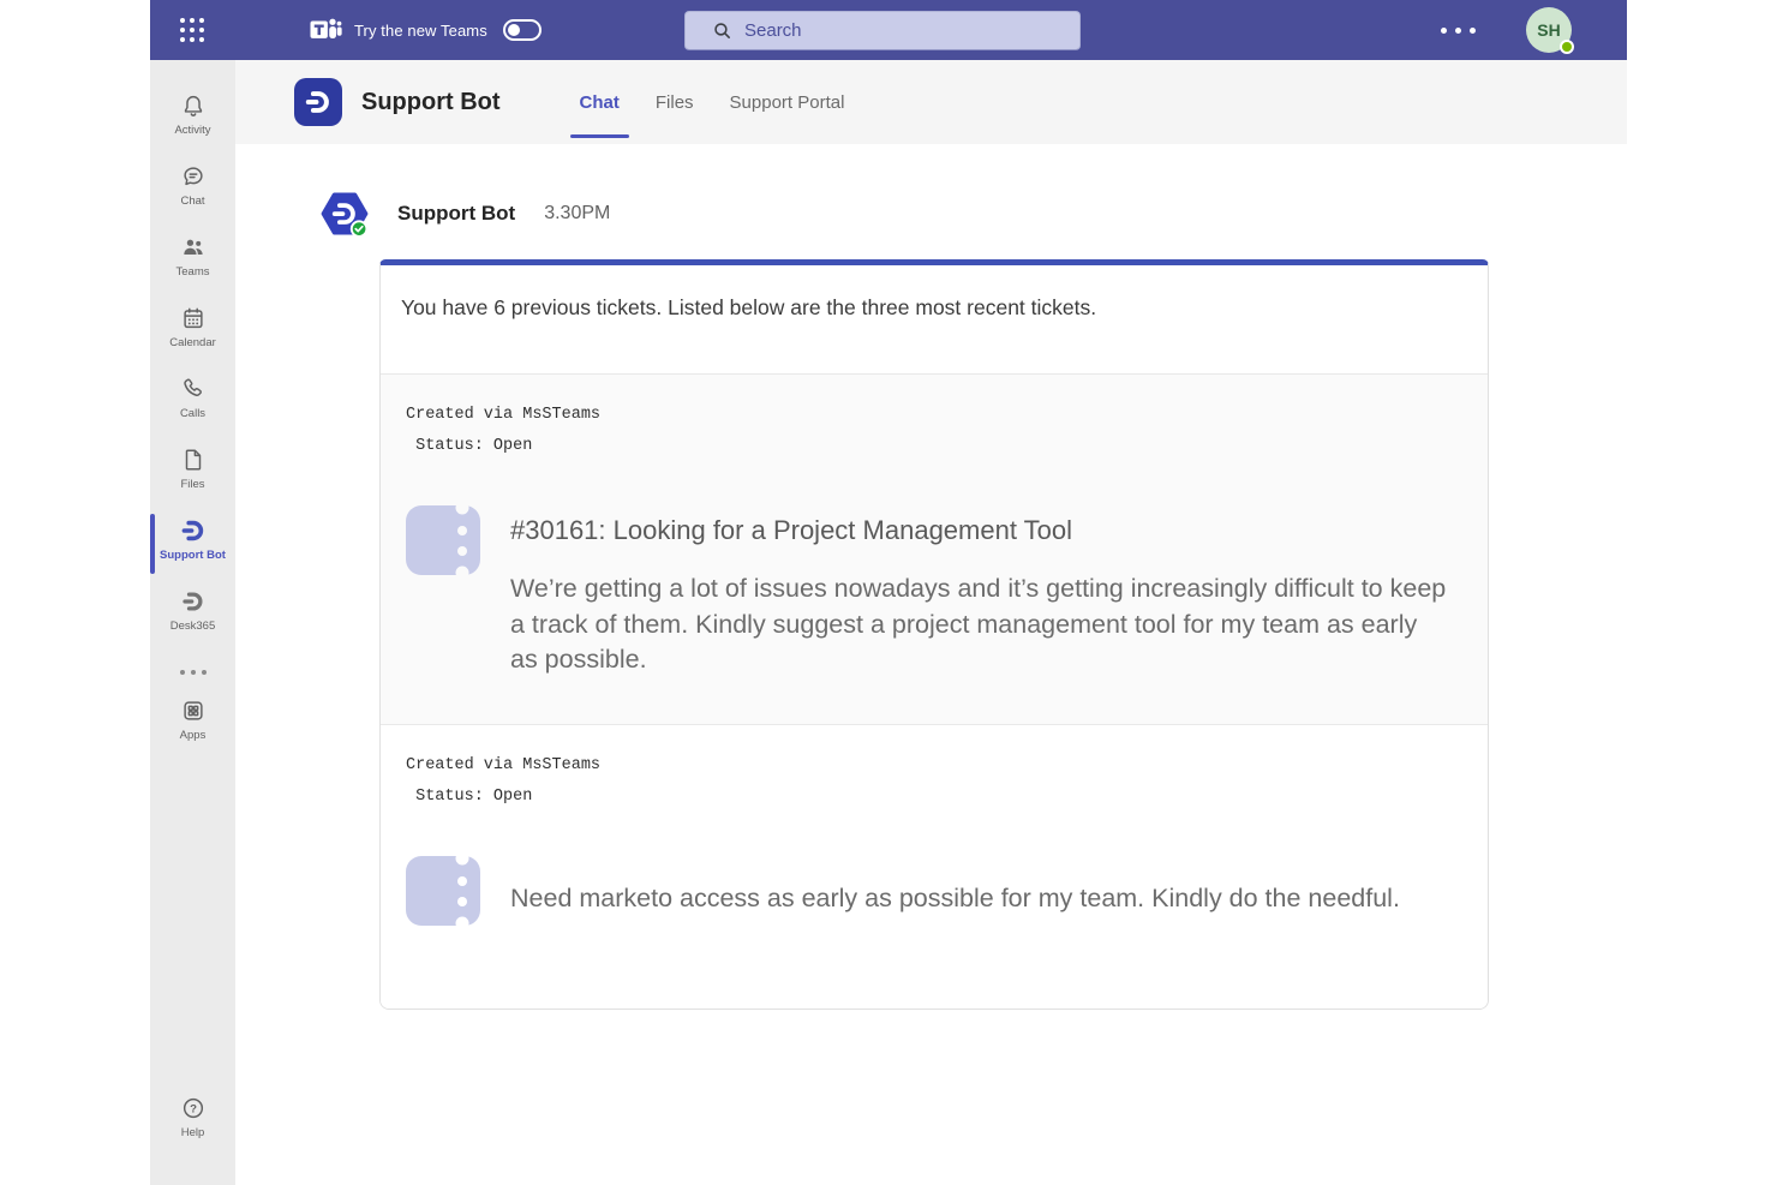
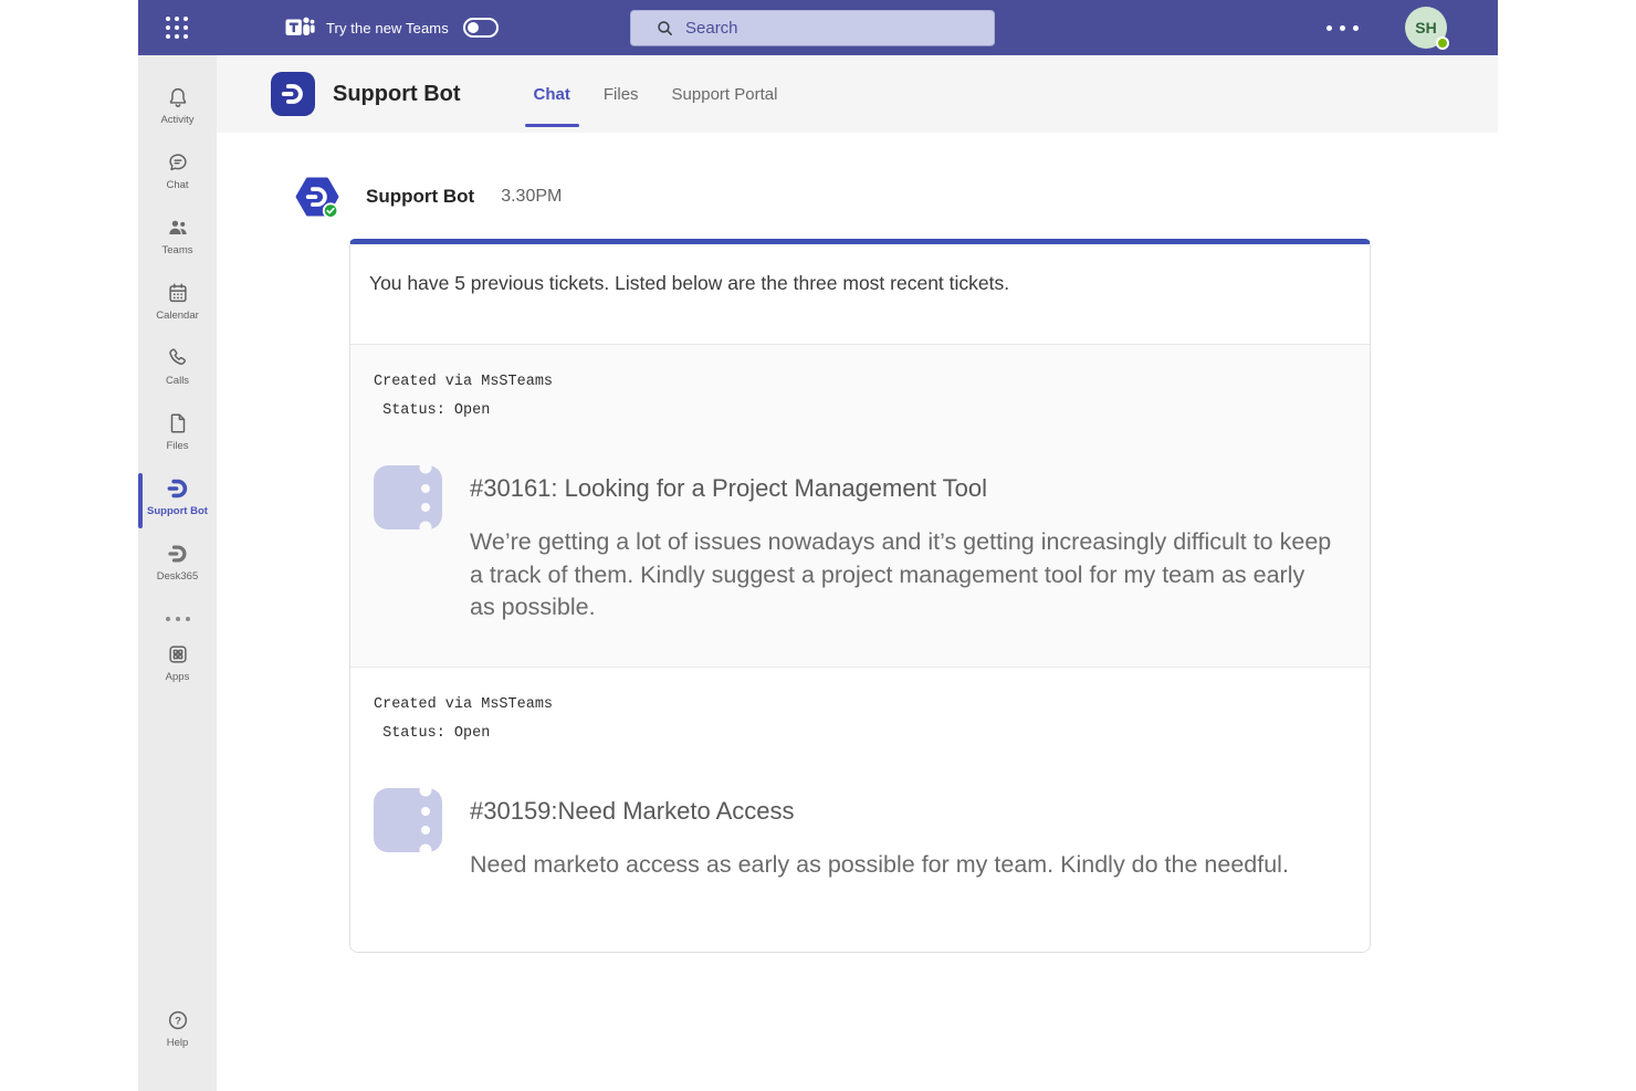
  Try the new Teams
  Search
  SH
  Activity
  Chat
  Teams
  Calendar
  Calls
  Files
  Support Bot
  Desk365
  Apps
  ?
  Help
  Support Bot
  Chat
  Files
  Support Portal
  Support Bot
  3.30PM
- You have 6 previous tickets. Listed below are the three most recent tickets.
+ You have 5 previous tickets. Listed below are the three most recent tickets.
  Created via MsSTeams
  Status: Open
  #30161: Looking for a Project Management Tool
  We’re getting a lot of issues nowadays and it’s getting increasingly difficult to keep a track of them. Kindly suggest a project management tool for my team as early as possible.
  Created via MsSTeams
  Status: Open
+ #30159:Need Marketo Access
  Need marketo access as early as possible for my team. Kindly do the needful.
